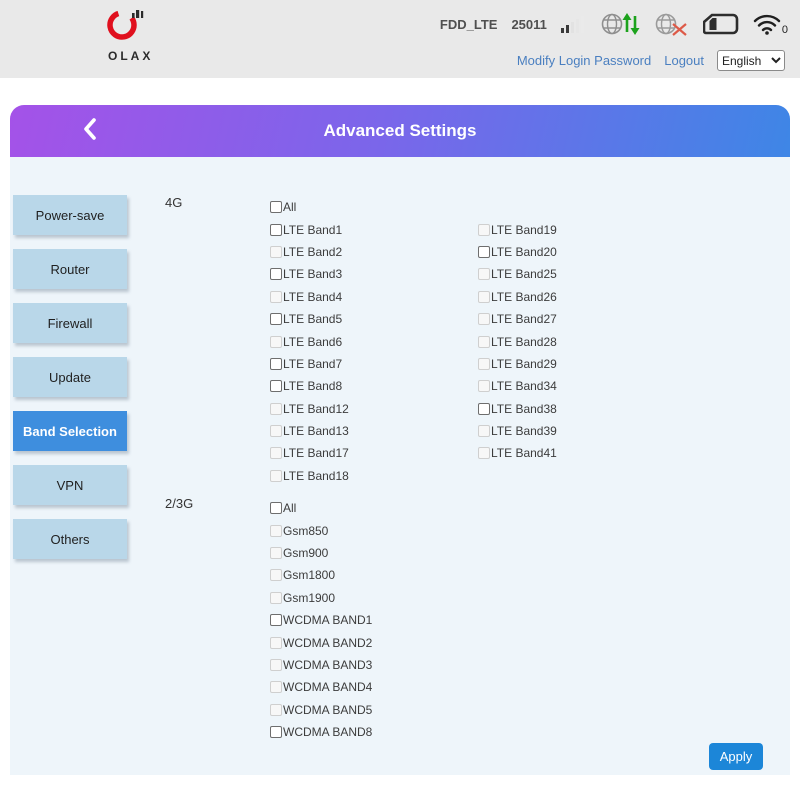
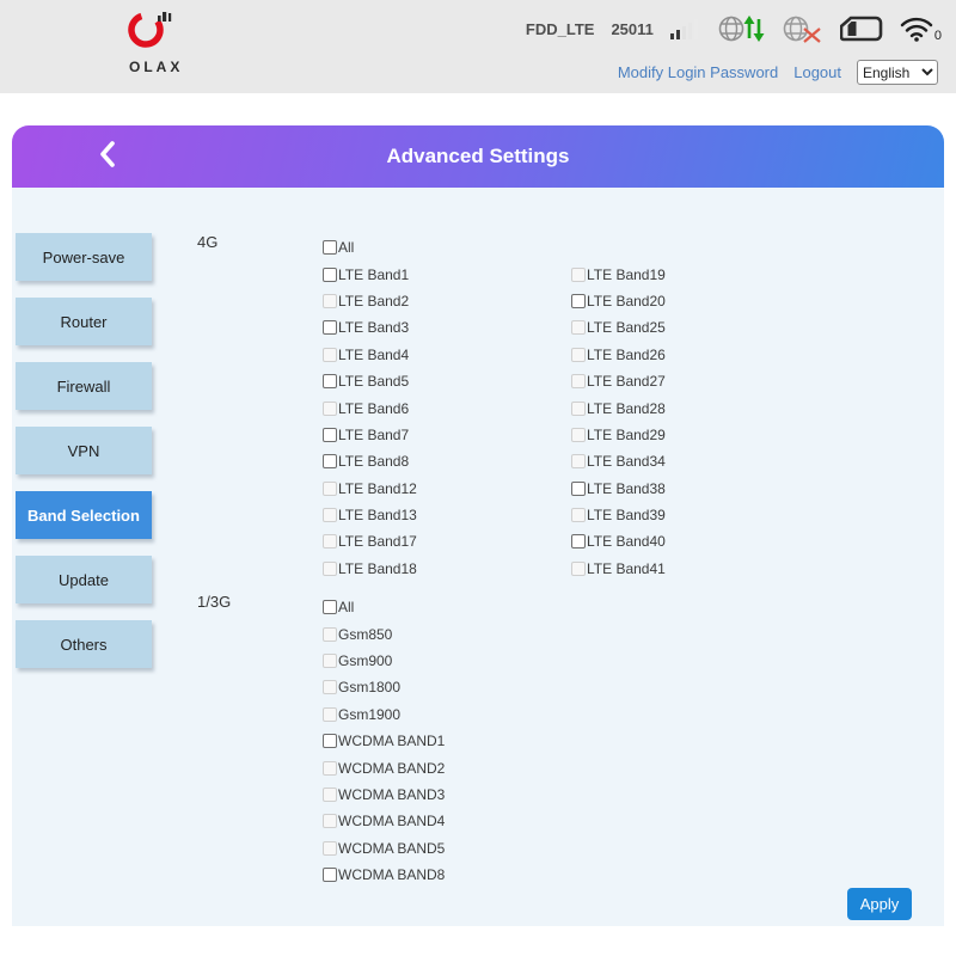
  OLAX
  FDD_LTE
  25011
  0
  Modify Login Password
  Logout
  English
  Advanced Settings
  Power-save
  Router
  Firewall
- Update
+ VPN
  Band Selection
- VPN
+ Update
  Others
  4G
  All
  LTE Band1
  LTE Band2
  LTE Band3
  LTE Band4
  LTE Band5
  LTE Band6
  LTE Band7
  LTE Band8
  LTE Band12
  LTE Band13
  LTE Band17
  LTE Band18
  LTE Band19
  LTE Band20
  LTE Band25
  LTE Band26
  LTE Band27
  LTE Band28
  LTE Band29
  LTE Band34
  LTE Band38
  LTE Band39
+ LTE Band40
  LTE Band41
- 2/3G
+ 1/3G
  All
  Gsm850
  Gsm900
  Gsm1800
  Gsm1900
  WCDMA BAND1
  WCDMA BAND2
  WCDMA BAND3
  WCDMA BAND4
  WCDMA BAND5
  WCDMA BAND8
  Apply
